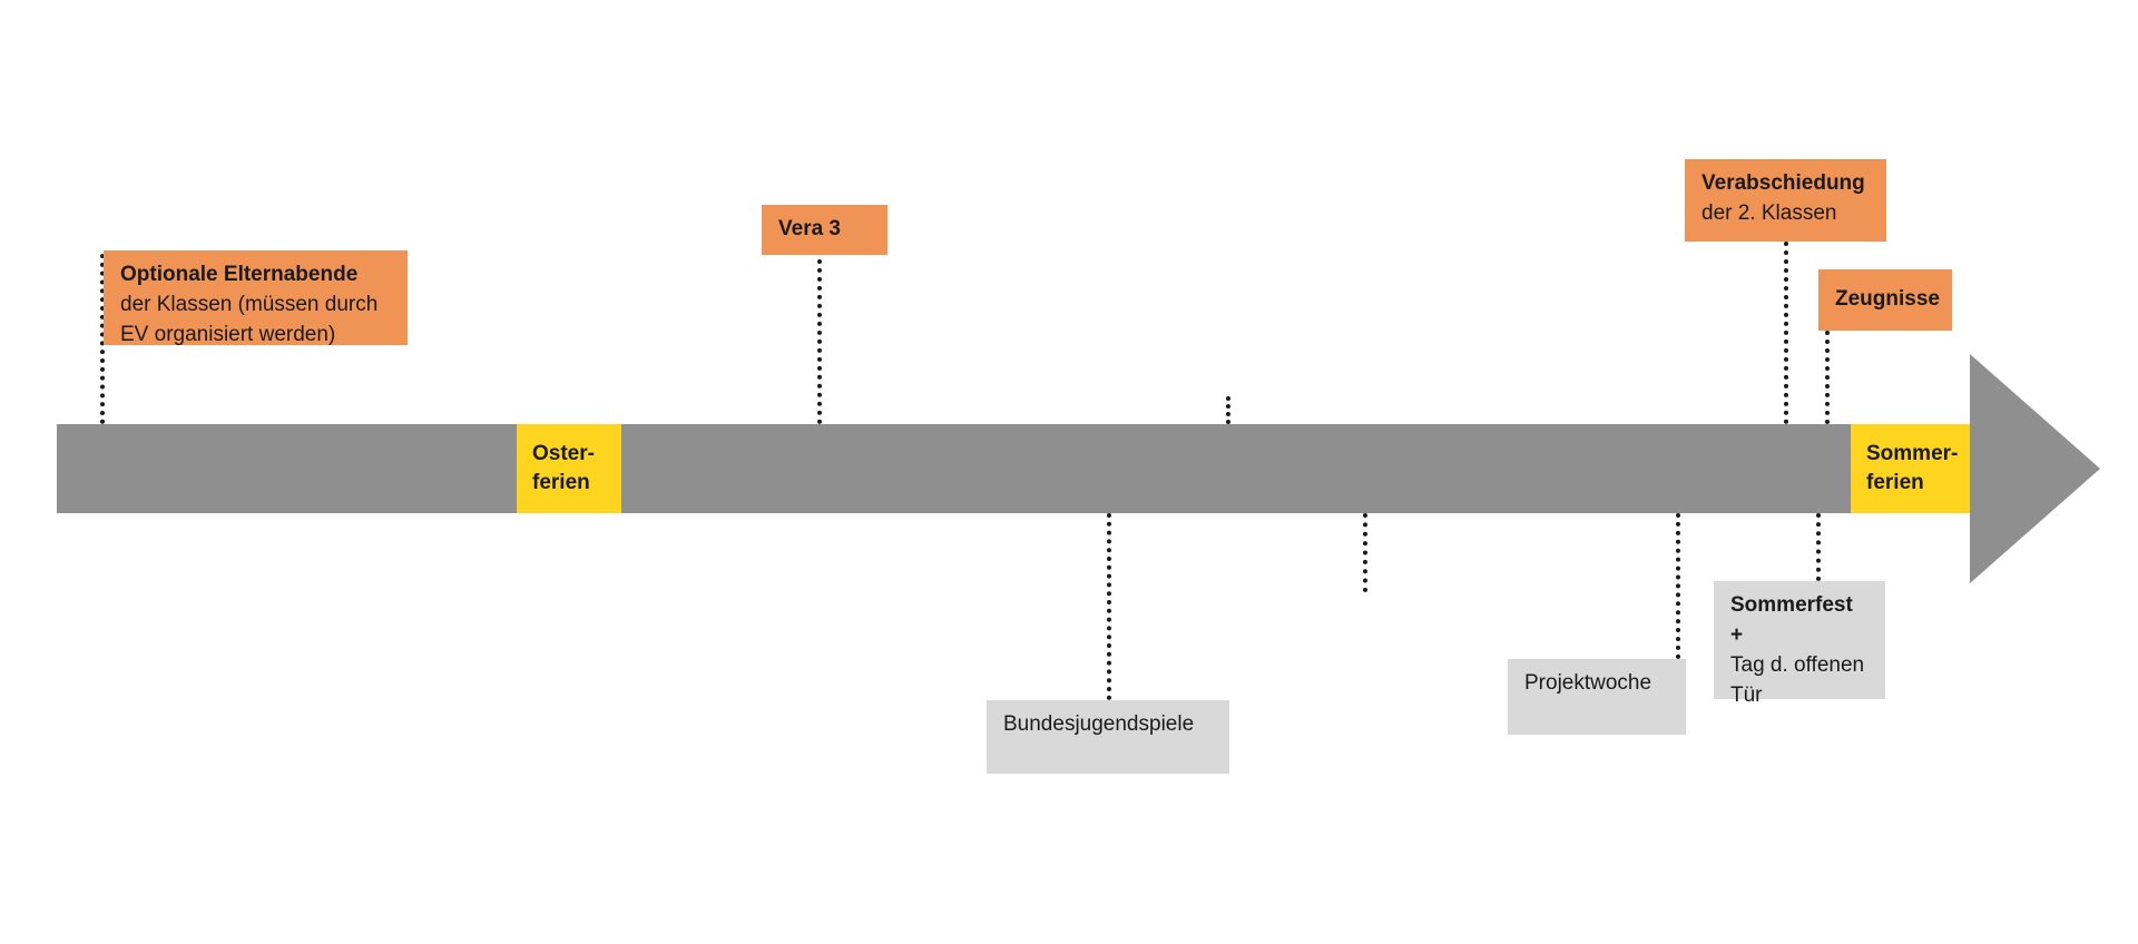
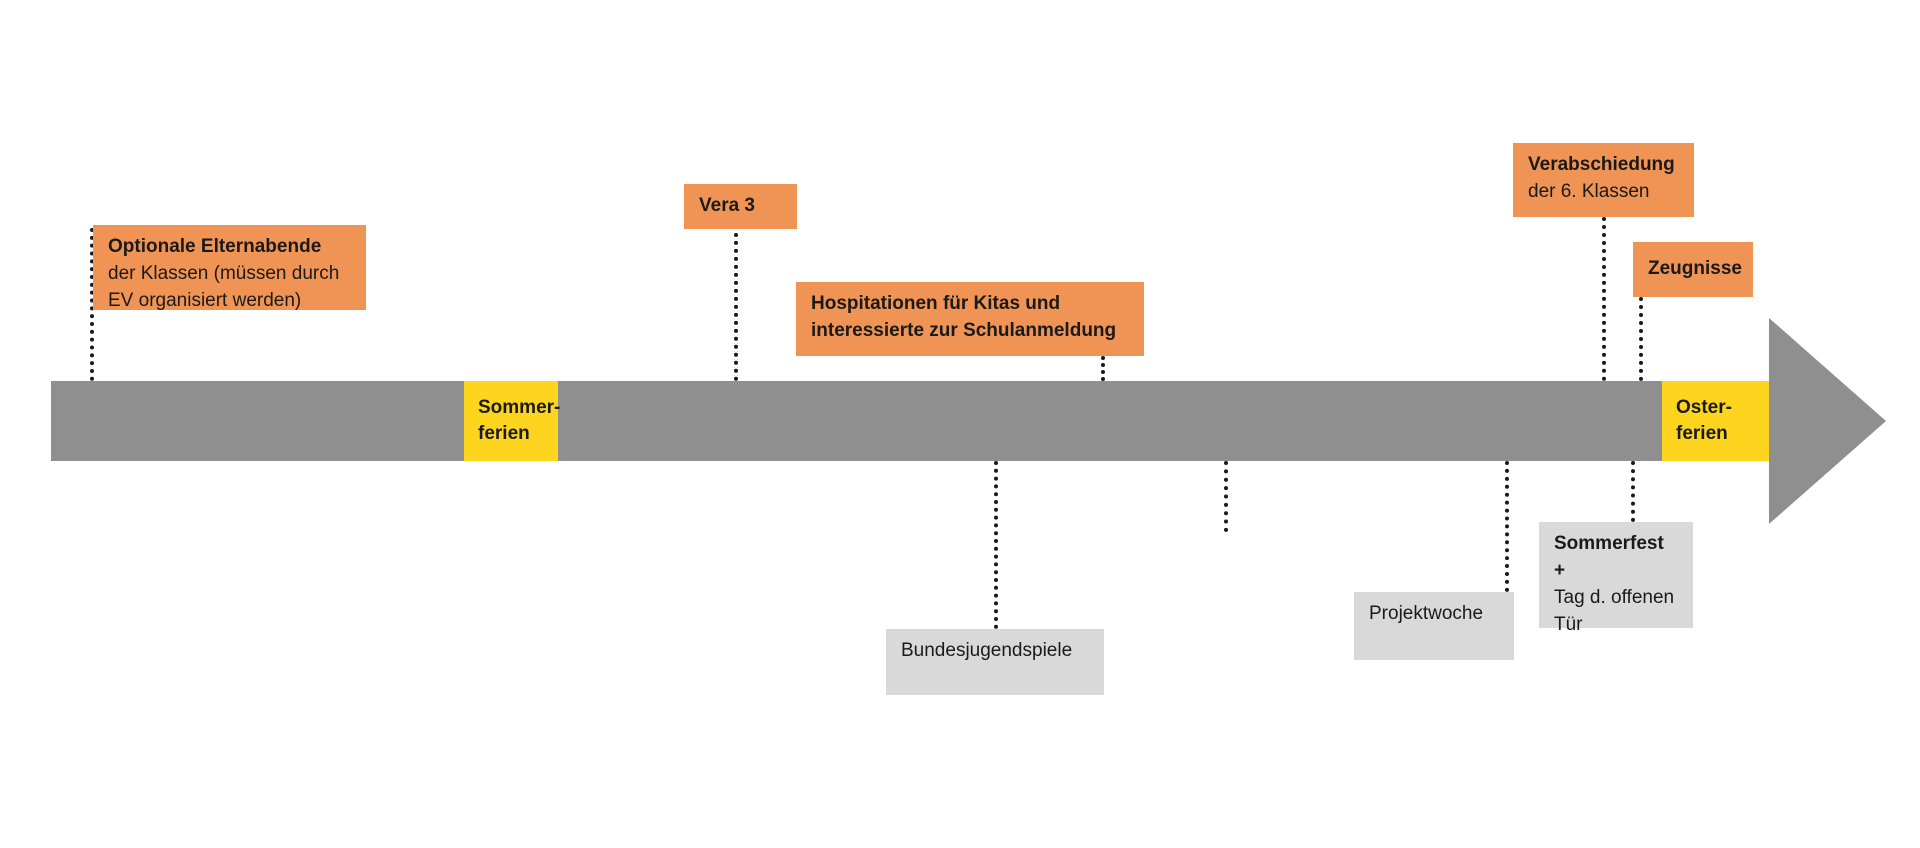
- Oster-
+ Sommer-
  ferien
- Sommer-
+ Oster-
  ferien
  Optionale Elternabende
  der Klassen (müssen durch
  EV organisiert werden)
  Vera 3
+ Hospitationen für Kitas und
+ interessierte zur Schulanmeldung
  Verabschiedung
- der 2. Klassen
+ der 6. Klassen
  Zeugnisse
  Bundesjugendspiele
  Projektwoche
  Sommerfest +
  Tag d. offenen
  Tür
